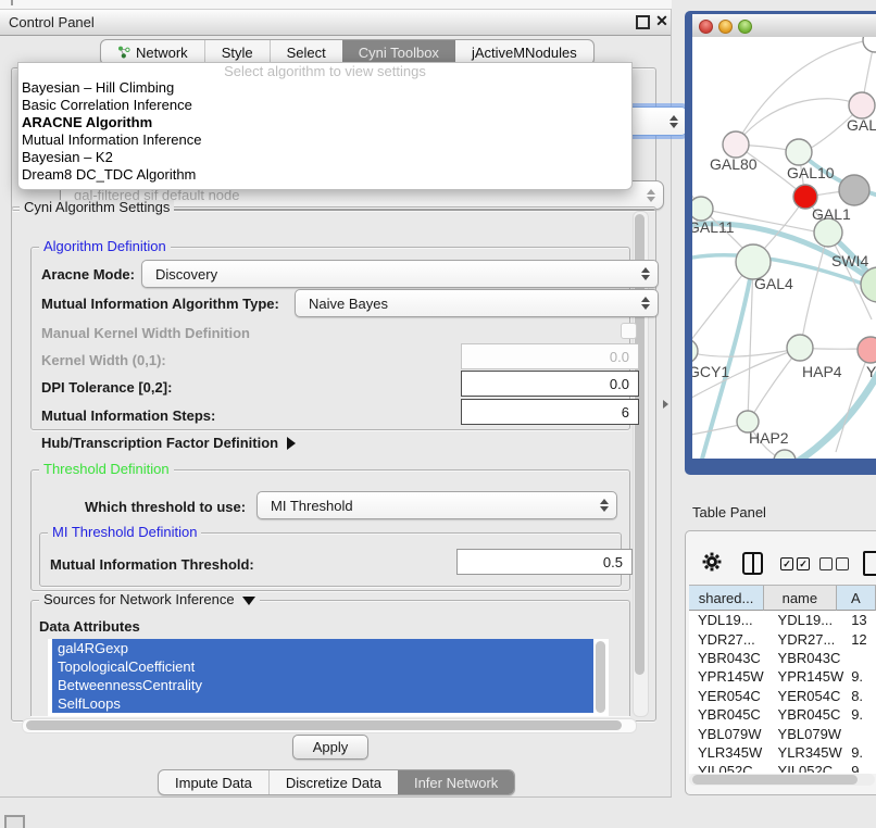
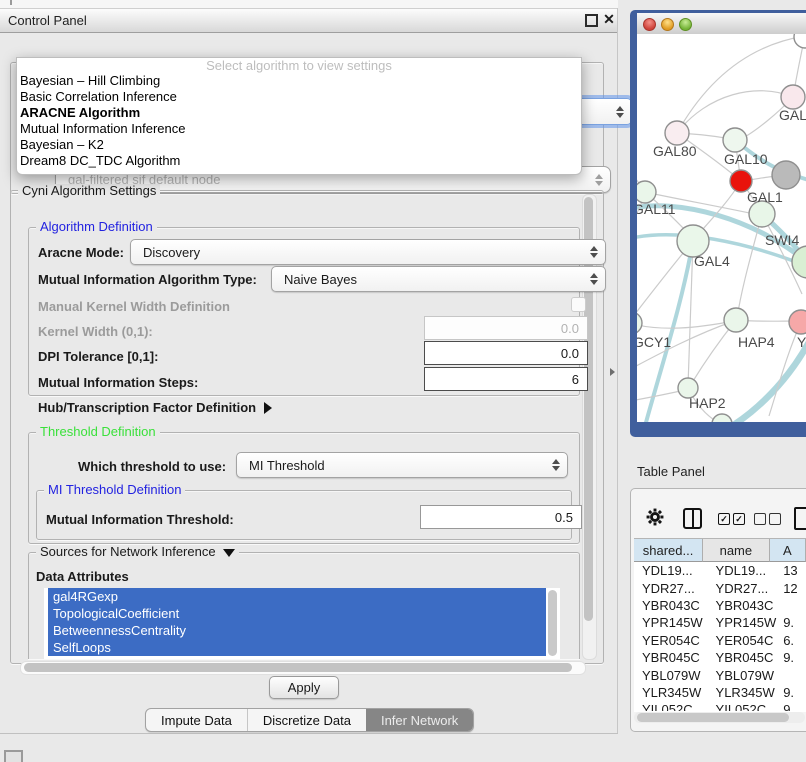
  Control Panel
  ✕
- Network
- Style
- Select
- Cyni Toolbox
- jActiveMNodules
  gal-filtered sif default node
  Select algorithm to view settings
  Bayesian – Hill Climbing
  Basic Correlation Inference
  ARACNE Algorithm
  Mutual Information Inference
  Bayesian – K2
  Dream8 DC_TDC Algorithm
  Cyni Algorithm Settings
  Algorithm Definition
  Aracne Mode:
  Discovery
  Mutual Information Algorithm Type:
  Naive Bayes
  Manual Kernel Width Definition
  Kernel Width (0,1):
  0.0
- DPI Tolerance [0,2]:
+ DPI Tolerance [0,1]:
  0.0
  Mutual Information Steps:
  6
  Hub/Transcription Factor Definition
  Threshold Definition
  Which threshold to use:
  MI Threshold
  MI Threshold Definition
  Mutual Information Threshold:
  0.5
  Sources for Network Inference
  Data Attributes
  gal4RGexp
  TopologicalCoefficient
  BetweennessCentrality
  SelfLoops
  Apply
  Impute Data
  Discretize Data
  Infer Network
  GAL
  GAL80
  GAL10
  GAL1
  GAL11
  SWI4
  GAL4
  GCY1
  HAP4
  Y
  HAP2
  Table Panel
  ✓
  ✓
  shared...
  name
  A
  YDL19...
  YDL19...
  13
  YDR27...
  YDR27...
  12
  YBR043C
  YBR043C
  YPR145W
  YPR145W
  9.
  YER054C
  YER054C
- 8.
+ 6.
  YBR045C
  YBR045C
  9.
  YBL079W
  YBL079W
  YLR345W
  YLR345W
  9.
  YIL052C
  YIL052C
  9
